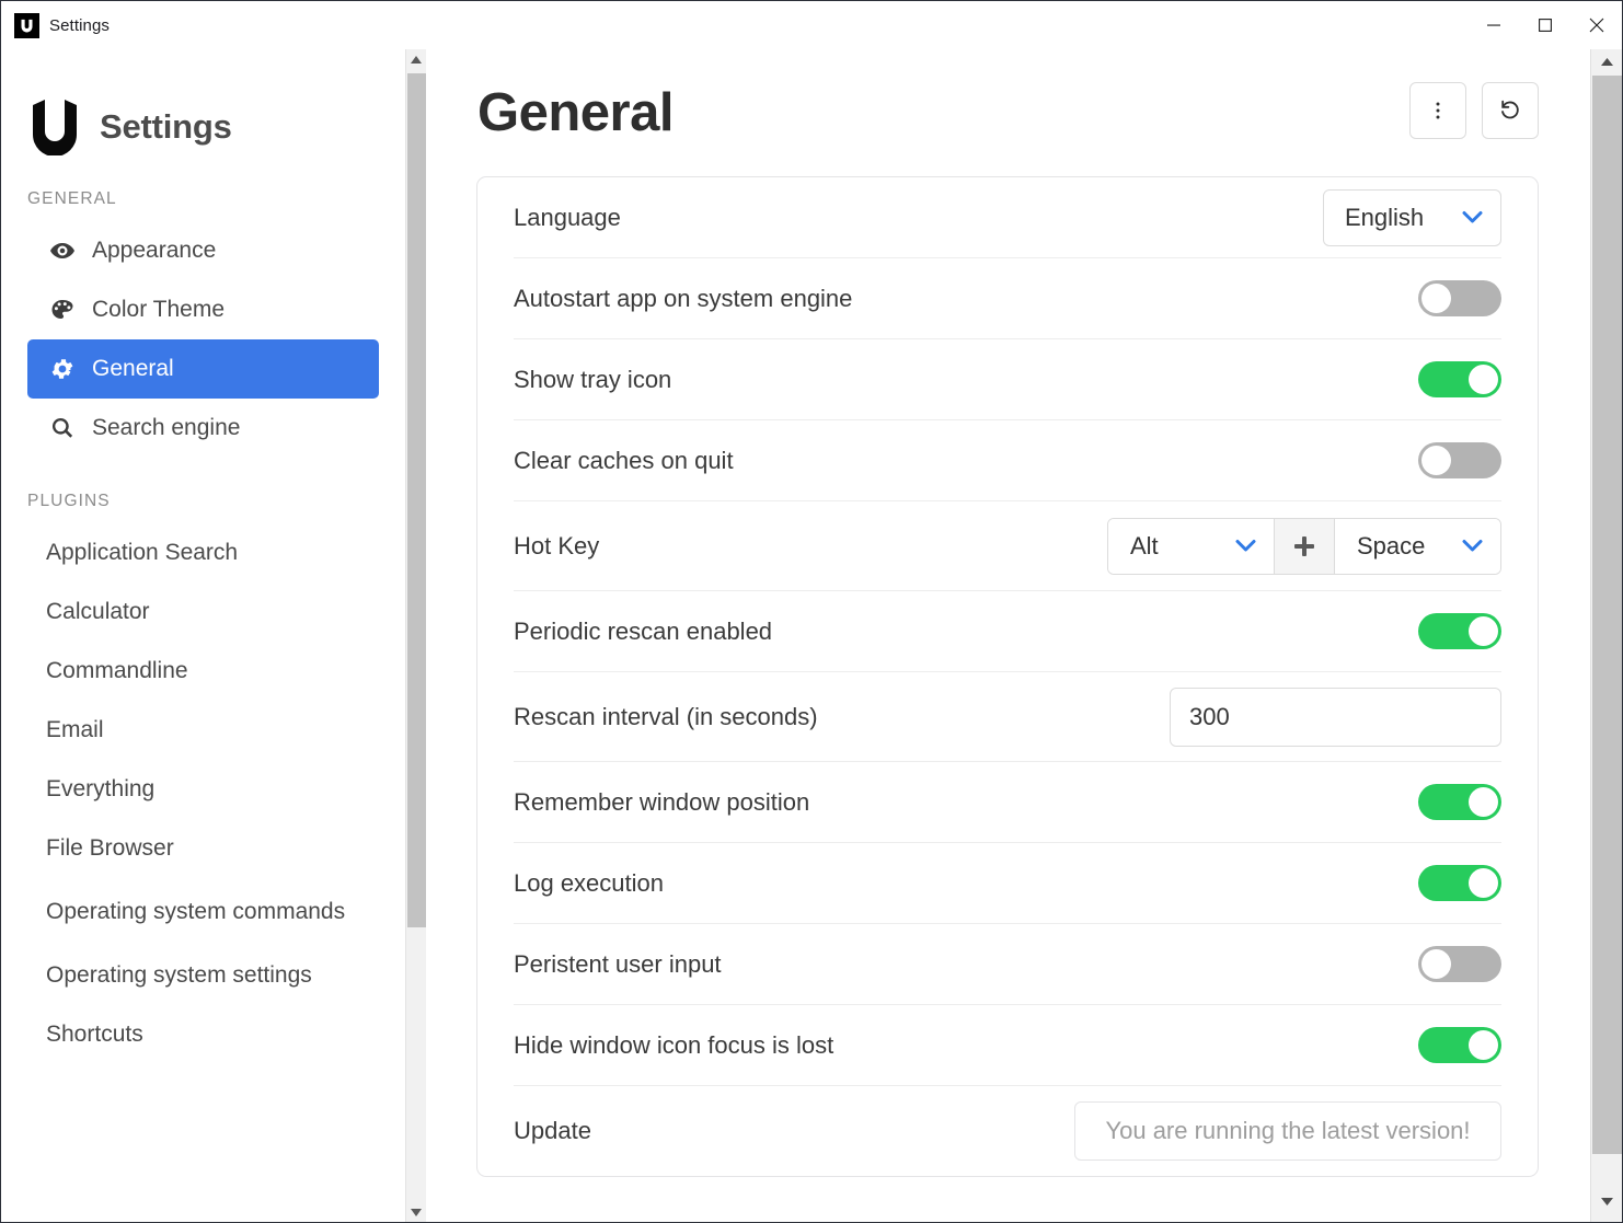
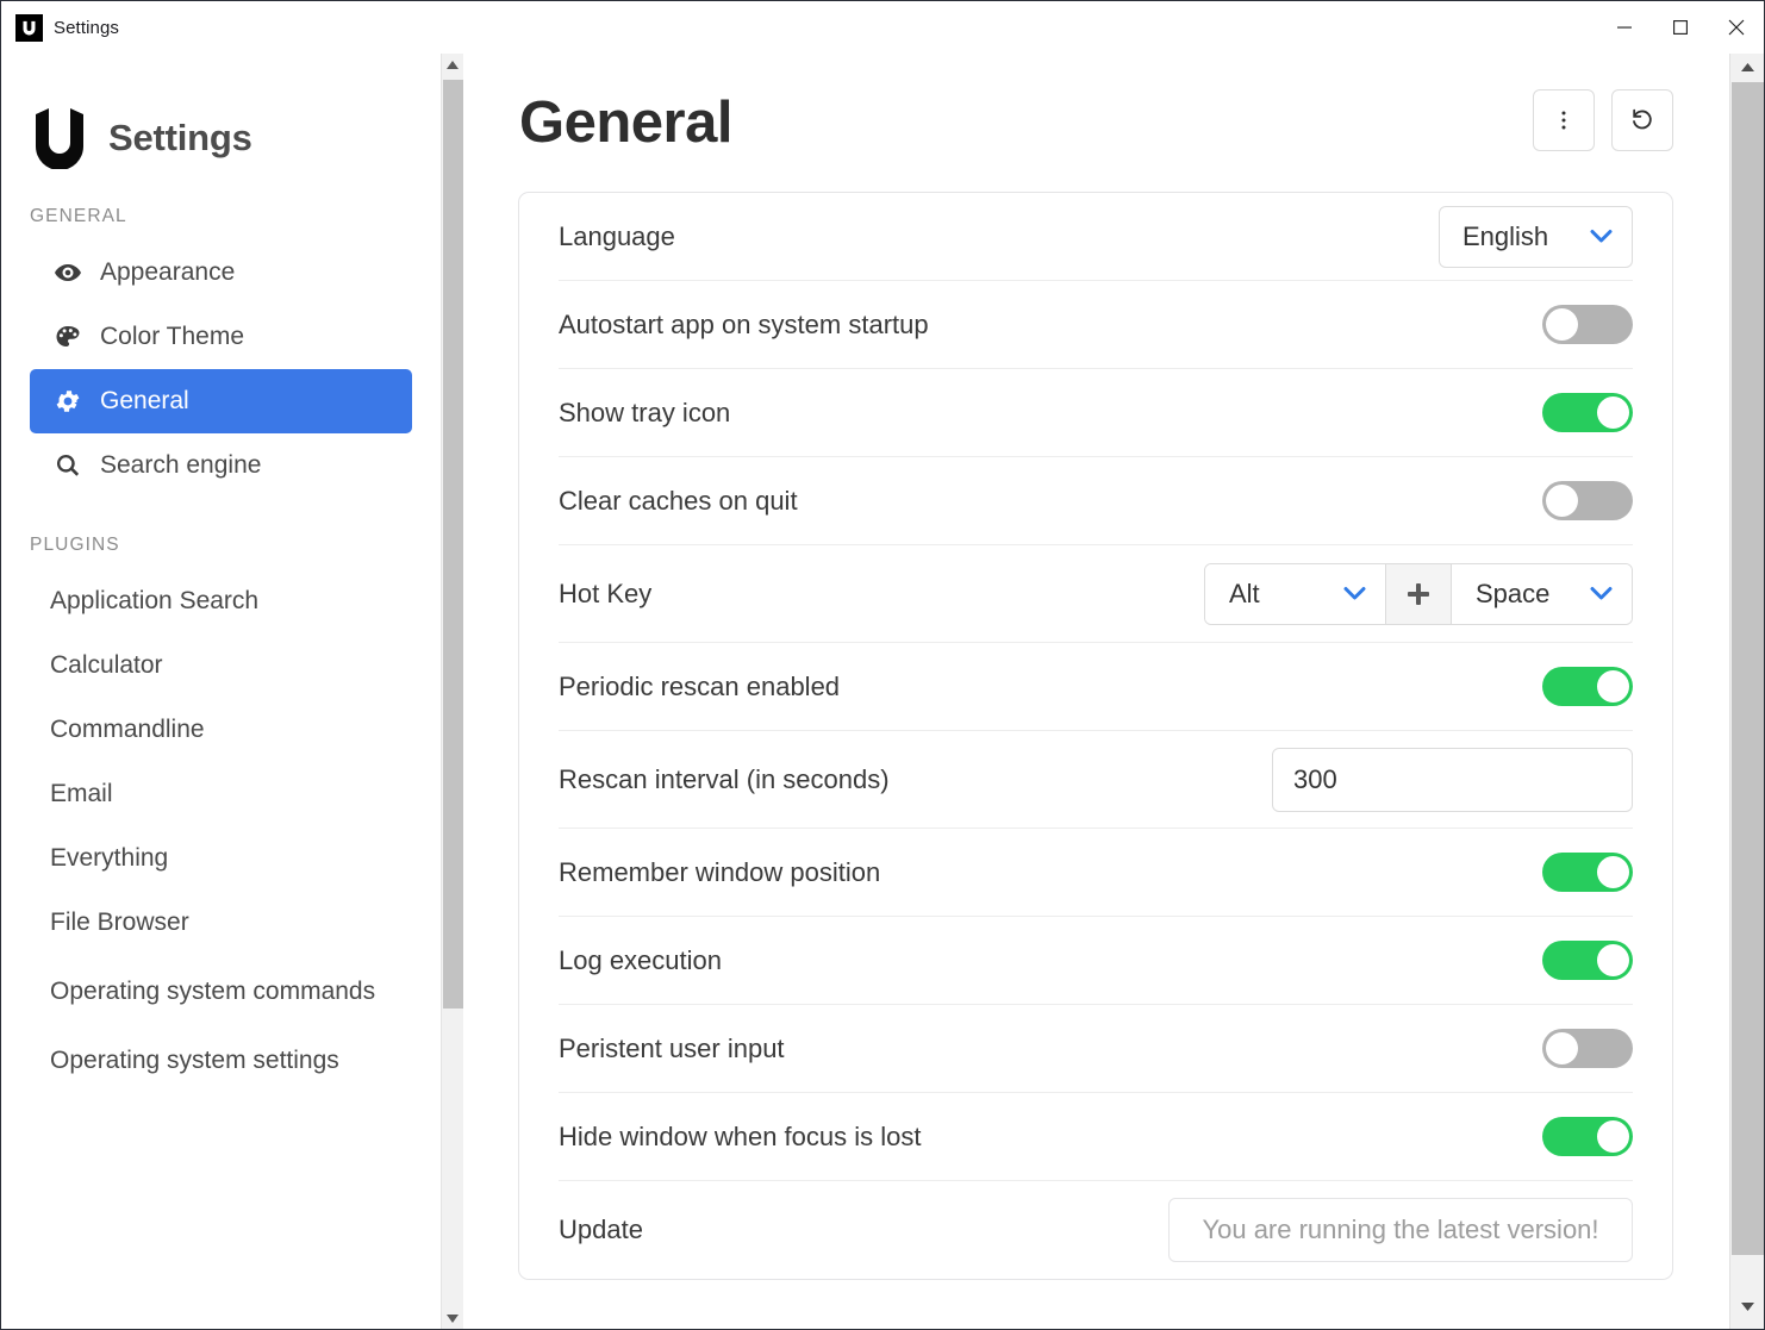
  Settings
  Settings
  GENERAL
  Appearance
  Color Theme
  General
  Search engine
  PLUGINS
  Application Search
  Calculator
  Commandline
  Email
  Everything
  File Browser
  Operating system commands
  Operating system settings
- Shortcuts
  General
  Language
  English
- Autostart app on system engine
+ Autostart app on system startup
  Show tray icon
  Clear caches on quit
  Hot Key
  Alt
  Space
  Periodic rescan enabled
  Rescan interval (in seconds)
  300
  Remember window position
  Log execution
  Peristent user input
- Hide window icon focus is lost
+ Hide window when focus is lost
  Update
  You are running the latest version!
